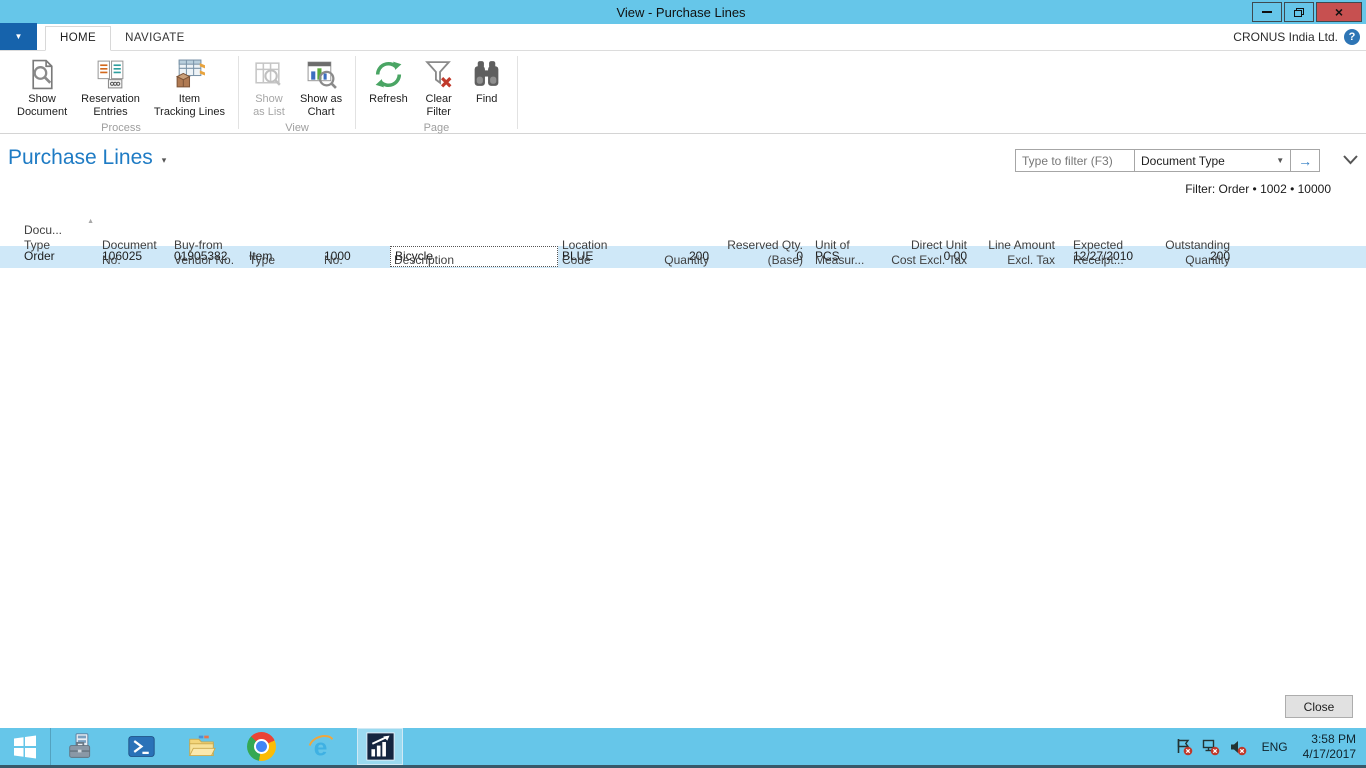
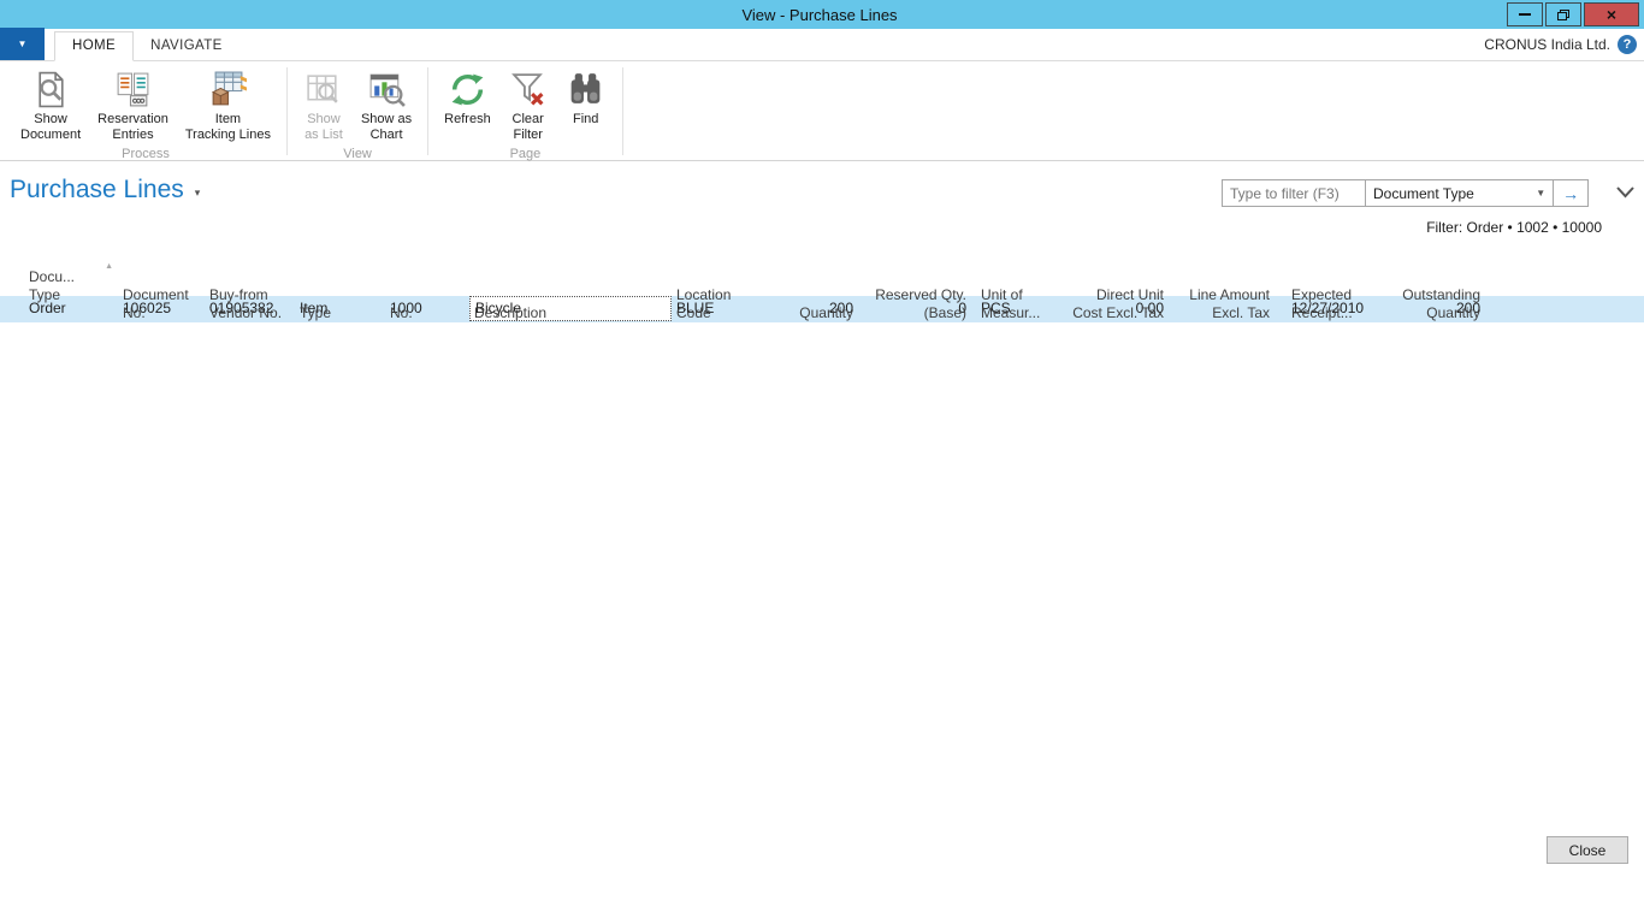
  View - Purchase Lines
  ×
  ▼
  HOME
  NAVIGATE
  CRONUS India Ltd.
  ?
  Show
  Document
  Reservation
  Entries
  Item
  Tracking Lines
  Process
  Show
  as List
  Show as
  Chart
  View
  Refresh
  Clear
  Filter
  Find
  Page
  Purchase Lines
  ▾
  Type to filter (F3)
  Document Type
  ▼
  →
  Filter: Order • 1002 • 10000
  Docu...
  Type
  Document
  No.
  Buy-from
  Vendor No.
  Type
  No.
  Description
  Location
  Code
  Quantity
  Reserved Qty.
  (Base)
  Unit of
  Measur...
  Direct Unit
  Cost Excl. Tax
  Line Amount
  Excl. Tax
  Expected
  Receipt...
  Outstanding
  Quantity
  Order
  106025
  01905382
  Item
  1000
  Bicycle
  BLUE
  200
  0
  PCS
  0.00
  12/27/2010
  200
  Close
- e
- ENG
- 3:58 PM
- 4/17/2017
